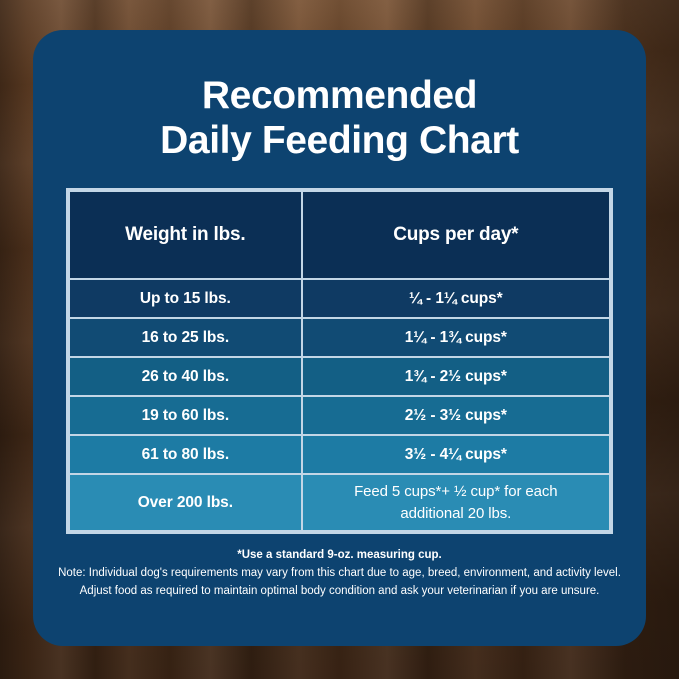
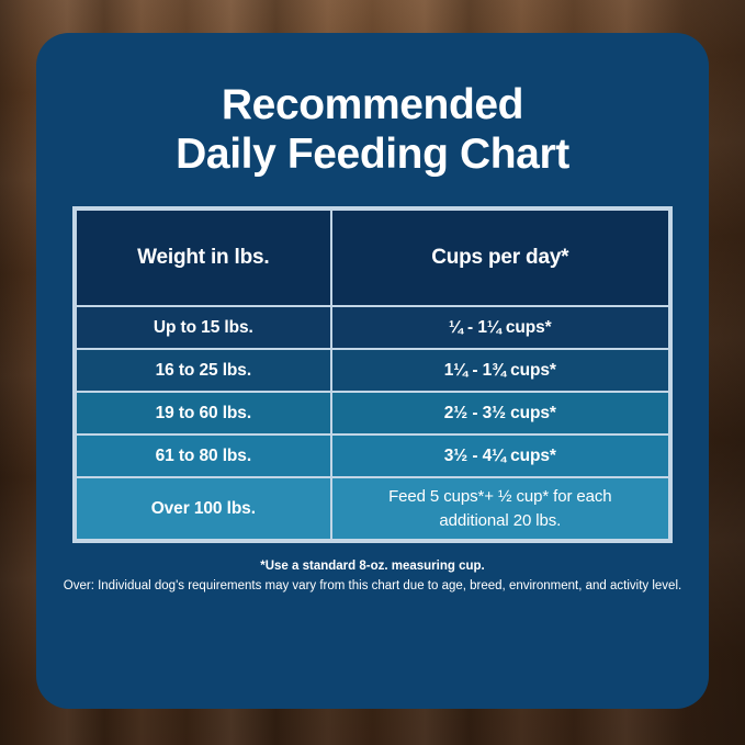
  Recommended
  Daily Feeding Chart
  Weight in lbs.	Cups per day*
  Up to 15 lbs.	¼ - 1¼ cups*
  16 to 25 lbs.	1¼ - 1¾ cups*
- 26 to 40 lbs.	1¾ - 2½ cups*
  19 to 60 lbs.	2½ - 3½ cups*
  61 to 80 lbs.	3½ - 4¼ cups*
- Over 200 lbs.	Feed 5 cups*+ ½ cup* for each additional 20 lbs.
+ Over 100 lbs.	Feed 5 cups*+ ½ cup* for each additional 20 lbs.
- *Use a standard 9-oz. measuring cup.
+ *Use a standard 8-oz. measuring cup.
- Note: Individual dog's requirements may vary from this chart due to age, breed, environment, and activity level.
+ Over: Individual dog's requirements may vary from this chart due to age, breed, environment, and activity level.
- Adjust food as required to maintain optimal body condition and ask your veterinarian if you are unsure.
